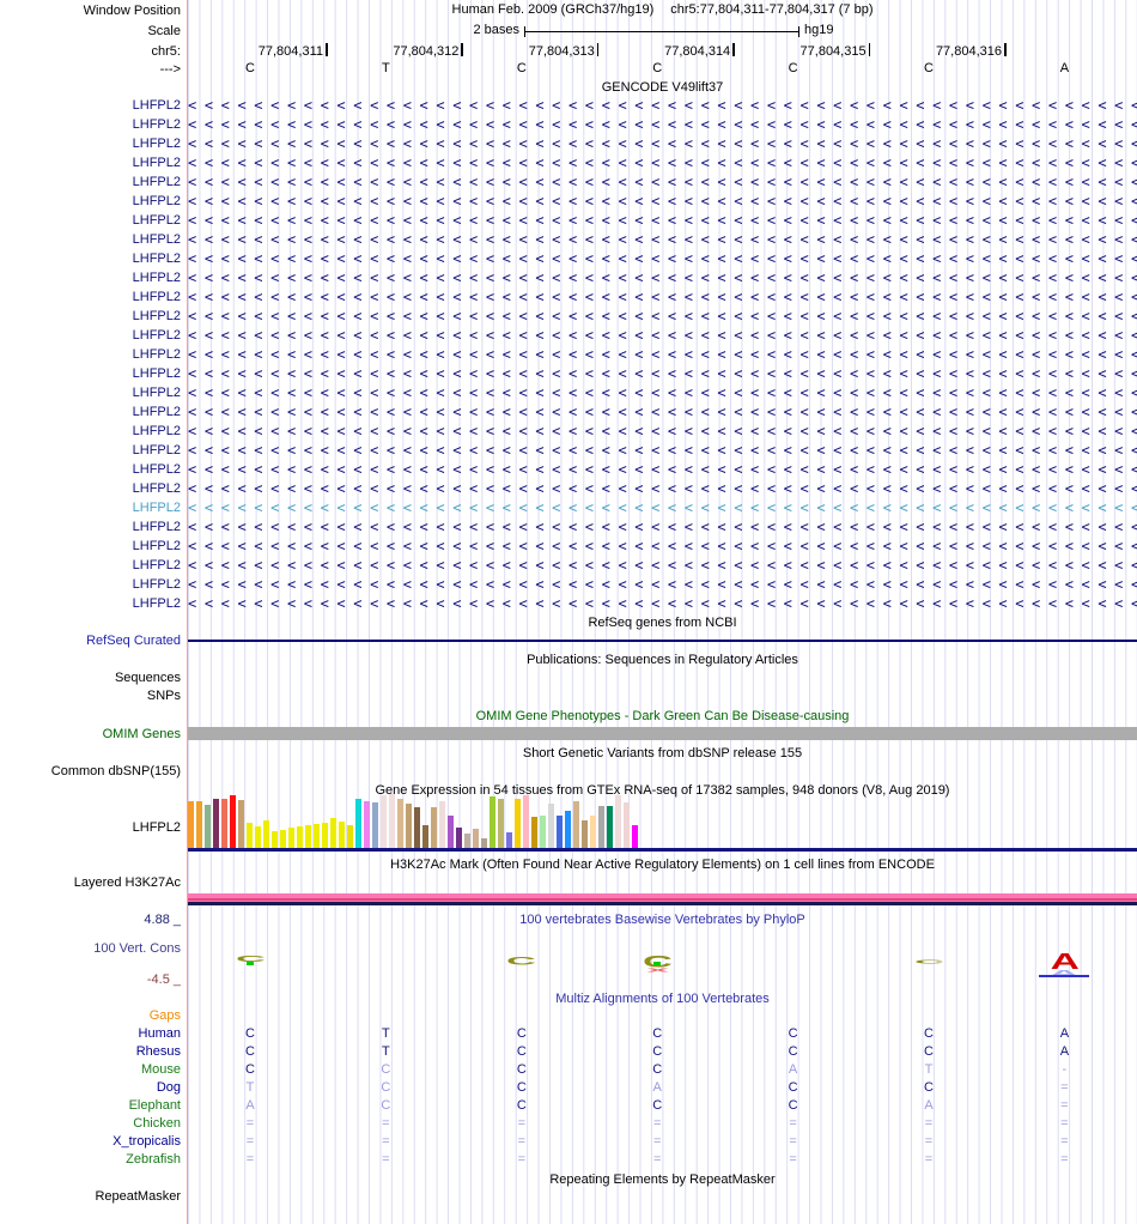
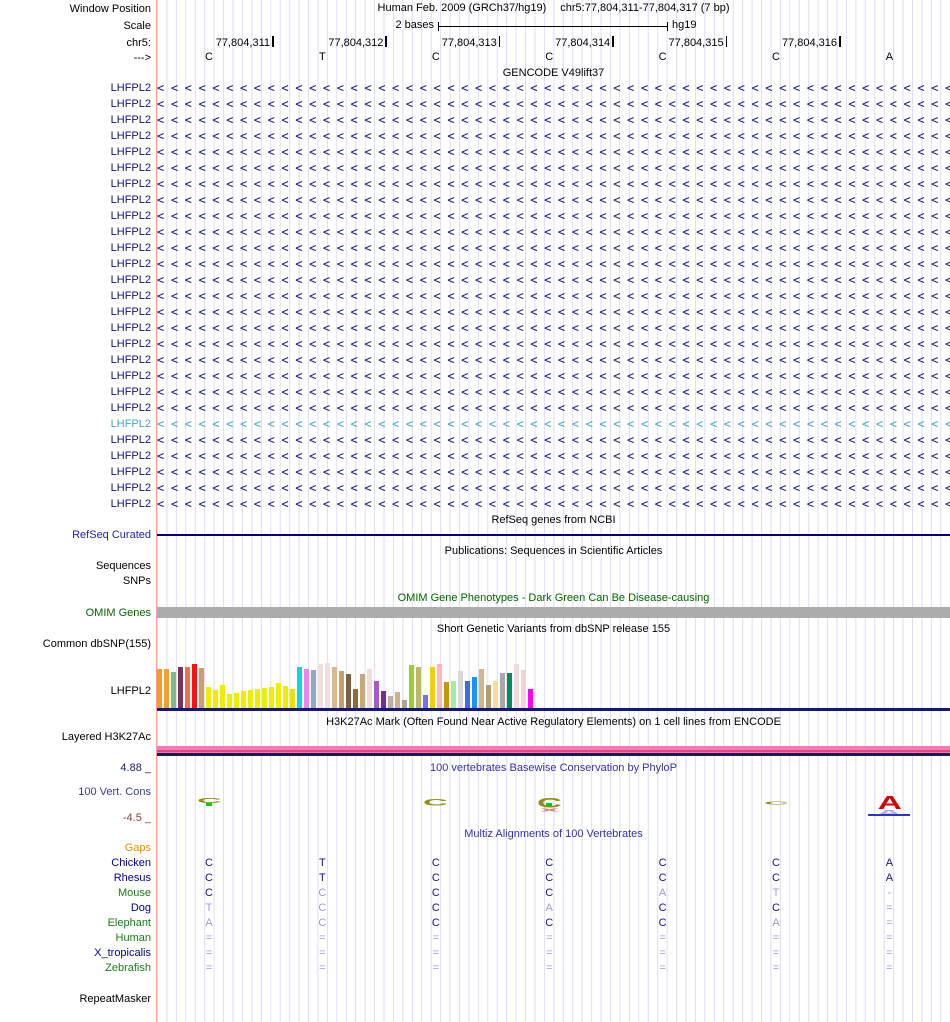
  Window Position
  Human Feb. 2009 (GRCh37/hg19) chr5:77,804,311-77,804,317 (7 bp)
  Scale
  2 bases
  hg19
  chr5:
  77,804,311
  77,804,312
  77,804,313
  77,804,314
  77,804,315
  77,804,316
  --->
  C
  T
  C
  C
  C
  C
  A
  GENCODE V49lift37
  LHFPL2
  <<<<<<<<<<<<<<<<<<<<<<<<<<<<<<<<<<<<<<<<<<<<<<<<<<<<<<<<<
  LHFPL2
  <<<<<<<<<<<<<<<<<<<<<<<<<<<<<<<<<<<<<<<<<<<<<<<<<<<<<<<<<
  LHFPL2
  <<<<<<<<<<<<<<<<<<<<<<<<<<<<<<<<<<<<<<<<<<<<<<<<<<<<<<<<<
  LHFPL2
  <<<<<<<<<<<<<<<<<<<<<<<<<<<<<<<<<<<<<<<<<<<<<<<<<<<<<<<<<
  LHFPL2
  <<<<<<<<<<<<<<<<<<<<<<<<<<<<<<<<<<<<<<<<<<<<<<<<<<<<<<<<<
  LHFPL2
  <<<<<<<<<<<<<<<<<<<<<<<<<<<<<<<<<<<<<<<<<<<<<<<<<<<<<<<<<
  LHFPL2
  <<<<<<<<<<<<<<<<<<<<<<<<<<<<<<<<<<<<<<<<<<<<<<<<<<<<<<<<<
  LHFPL2
  <<<<<<<<<<<<<<<<<<<<<<<<<<<<<<<<<<<<<<<<<<<<<<<<<<<<<<<<<
  LHFPL2
  <<<<<<<<<<<<<<<<<<<<<<<<<<<<<<<<<<<<<<<<<<<<<<<<<<<<<<<<<
  LHFPL2
  <<<<<<<<<<<<<<<<<<<<<<<<<<<<<<<<<<<<<<<<<<<<<<<<<<<<<<<<<
  LHFPL2
  <<<<<<<<<<<<<<<<<<<<<<<<<<<<<<<<<<<<<<<<<<<<<<<<<<<<<<<<<
  LHFPL2
  <<<<<<<<<<<<<<<<<<<<<<<<<<<<<<<<<<<<<<<<<<<<<<<<<<<<<<<<<
  LHFPL2
  <<<<<<<<<<<<<<<<<<<<<<<<<<<<<<<<<<<<<<<<<<<<<<<<<<<<<<<<<
  LHFPL2
  <<<<<<<<<<<<<<<<<<<<<<<<<<<<<<<<<<<<<<<<<<<<<<<<<<<<<<<<<
  LHFPL2
  <<<<<<<<<<<<<<<<<<<<<<<<<<<<<<<<<<<<<<<<<<<<<<<<<<<<<<<<<
  LHFPL2
  <<<<<<<<<<<<<<<<<<<<<<<<<<<<<<<<<<<<<<<<<<<<<<<<<<<<<<<<<
  LHFPL2
  <<<<<<<<<<<<<<<<<<<<<<<<<<<<<<<<<<<<<<<<<<<<<<<<<<<<<<<<<
  LHFPL2
  <<<<<<<<<<<<<<<<<<<<<<<<<<<<<<<<<<<<<<<<<<<<<<<<<<<<<<<<<
  LHFPL2
  <<<<<<<<<<<<<<<<<<<<<<<<<<<<<<<<<<<<<<<<<<<<<<<<<<<<<<<<<
  LHFPL2
  <<<<<<<<<<<<<<<<<<<<<<<<<<<<<<<<<<<<<<<<<<<<<<<<<<<<<<<<<
  LHFPL2
  <<<<<<<<<<<<<<<<<<<<<<<<<<<<<<<<<<<<<<<<<<<<<<<<<<<<<<<<<
  LHFPL2
  <<<<<<<<<<<<<<<<<<<<<<<<<<<<<<<<<<<<<<<<<<<<<<<<<<<<<<<<<
  LHFPL2
  <<<<<<<<<<<<<<<<<<<<<<<<<<<<<<<<<<<<<<<<<<<<<<<<<<<<<<<<<
  LHFPL2
  <<<<<<<<<<<<<<<<<<<<<<<<<<<<<<<<<<<<<<<<<<<<<<<<<<<<<<<<<
  LHFPL2
  <<<<<<<<<<<<<<<<<<<<<<<<<<<<<<<<<<<<<<<<<<<<<<<<<<<<<<<<<
  LHFPL2
  <<<<<<<<<<<<<<<<<<<<<<<<<<<<<<<<<<<<<<<<<<<<<<<<<<<<<<<<<
  LHFPL2
  <<<<<<<<<<<<<<<<<<<<<<<<<<<<<<<<<<<<<<<<<<<<<<<<<<<<<<<<<
  RefSeq genes from NCBI
  RefSeq Curated
- Publications: Sequences in Regulatory Articles
+ Publications: Sequences in Scientific Articles
  Sequences
  SNPs
  OMIM Gene Phenotypes - Dark Green Can Be Disease-causing
  OMIM Genes
  Short Genetic Variants from dbSNP release 155
  Common dbSNP(155)
- Gene Expression in 54 tissues from GTEx RNA-seq of 17382 samples, 948 donors (V8, Aug 2019)
  LHFPL2
  H3K27Ac Mark (Often Found Near Active Regulatory Elements) on 1 cell lines from ENCODE
  Layered H3K27Ac
- 100 vertebrates Basewise Vertebrates by PhyloP
+ 100 vertebrates Basewise Conservation by PhyloP
  4.88 _
  100 Vert. Cons
  -4.5 _
  C
  C
  A
  A
  Multiz Alignments of 100 Vertebrates
  Gaps
- Human
+ Chicken
  C
  T
  C
  C
  C
  C
  A
  Rhesus
  C
  T
  C
  C
  C
  C
  A
  Mouse
  C
  C
  C
  C
  A
  T
  -
  Dog
  T
  C
  C
  A
  C
  C
  =
  Elephant
  A
  C
  C
  C
  C
  A
  =
- Chicken
+ Human
  =
  =
  =
  =
  =
  =
  =
  X_tropicalis
  =
  =
  =
  =
  =
  =
  =
  Zebrafish
  =
  =
  =
  =
  =
  =
  =
- Repeating Elements by RepeatMasker
  RepeatMasker
